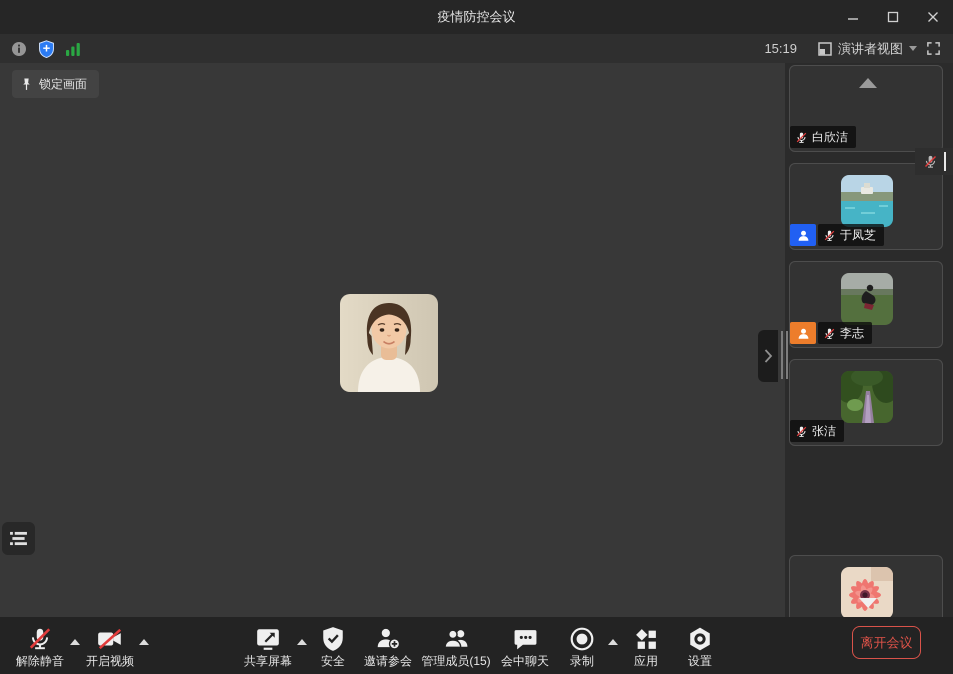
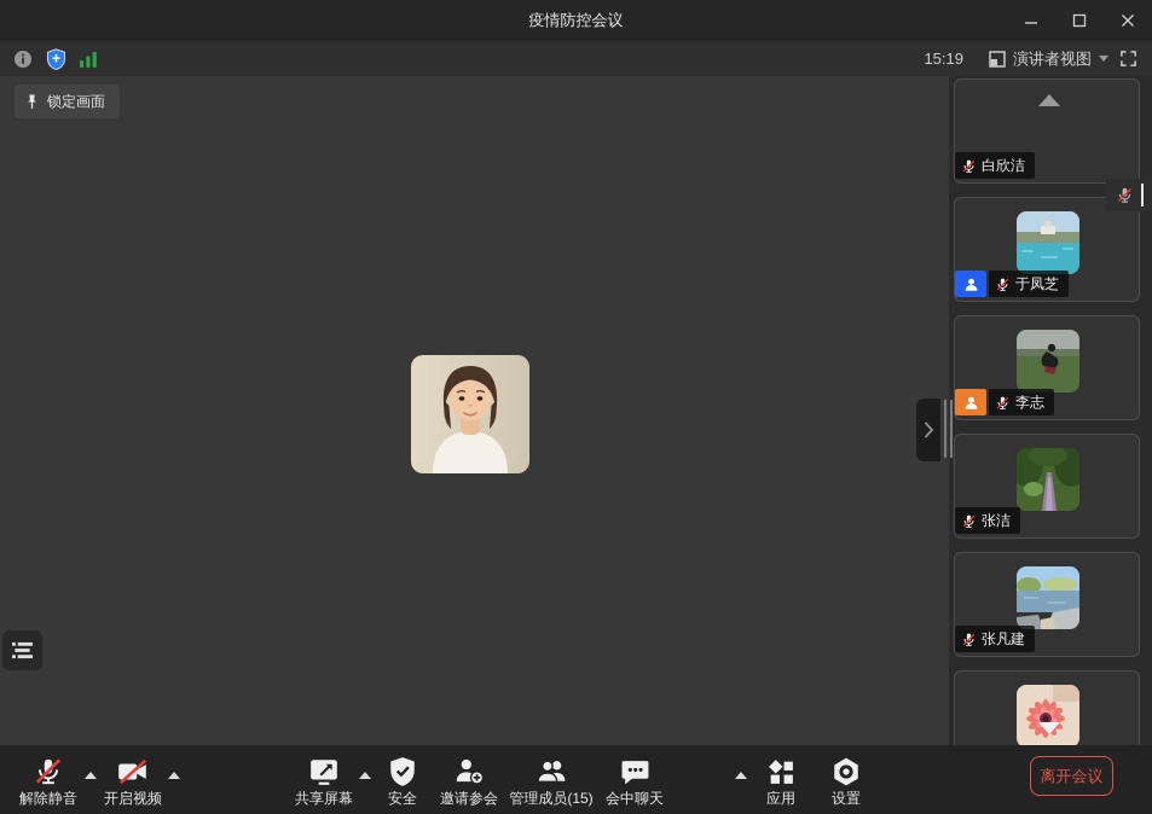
  疫情防控会议
  15:19
  演讲者视图
  锁定画面
  白欣洁
  于凤芝
  李志
  张洁
+ 张凡建
  解除静音
  开启视频
  共享屏幕
  安全
  邀请参会
  管理成员(15)
  会中聊天
- 录制
  应用
  设置
  离开会议
